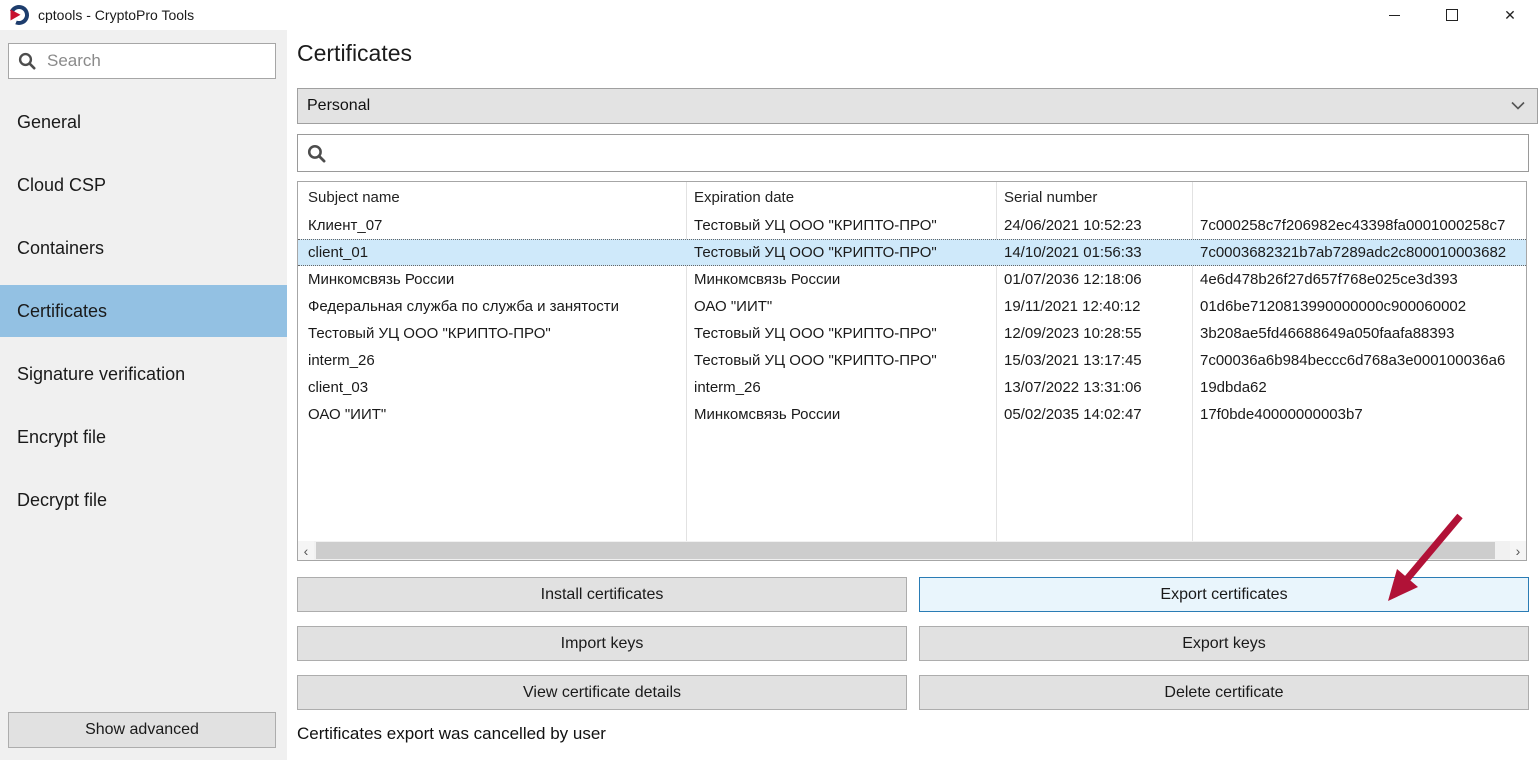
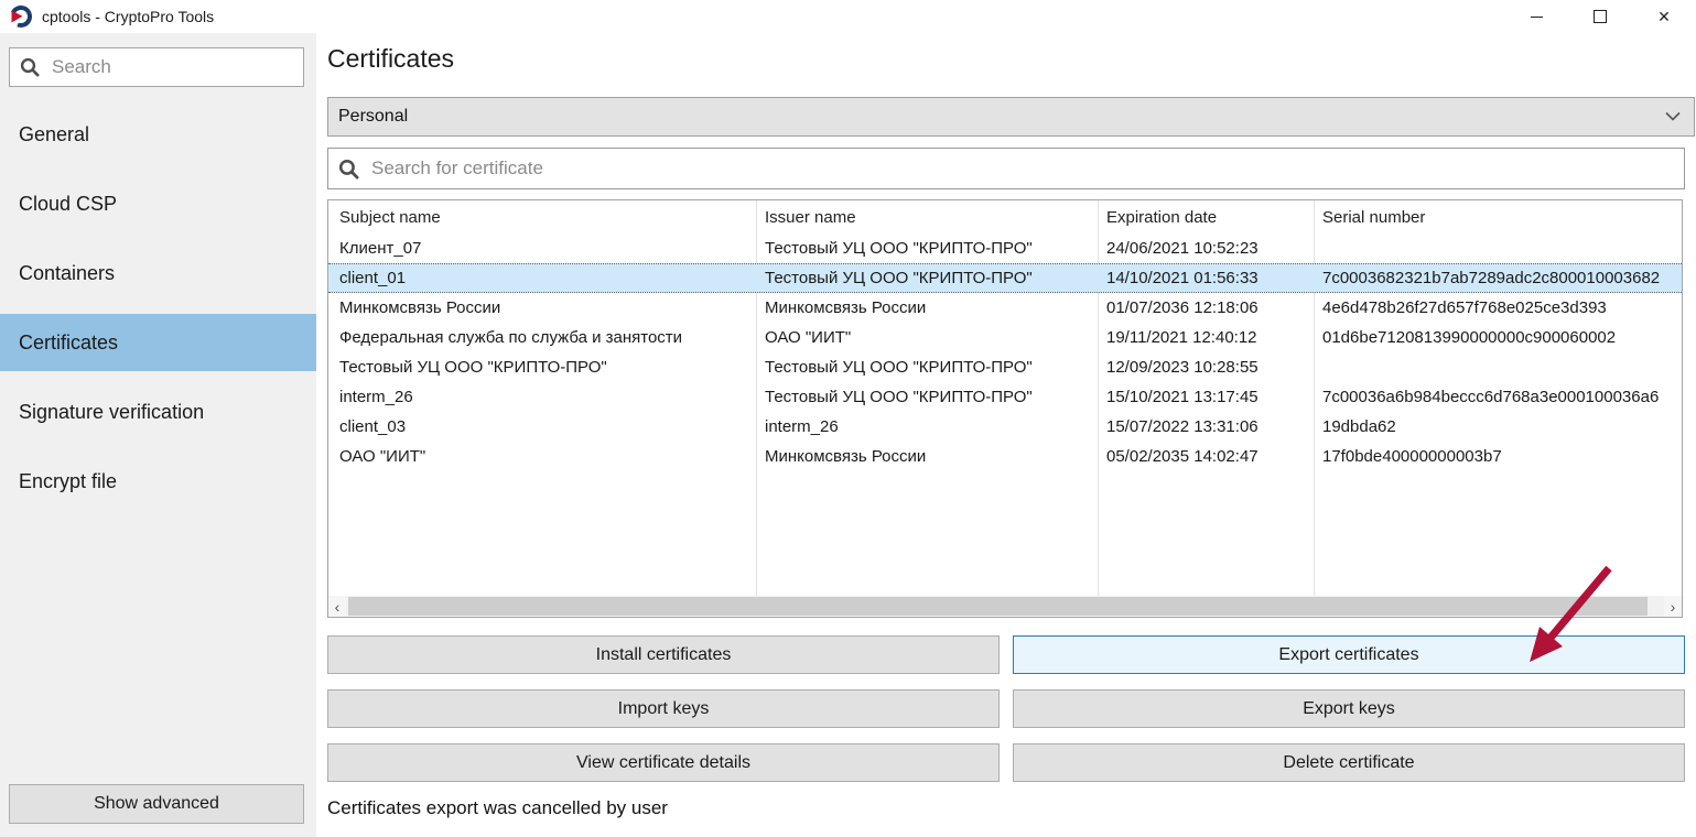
  cptools - CryptoPro Tools
  ✕
  Search
  General
  Cloud CSP
  Containers
  Certificates
  Signature verification
  Encrypt file
- Decrypt file
  Show advanced
  Certificates
  Personal
+ Search for certificate
  Subject name
+ Issuer name
  Expiration date
  Serial number
  Клиент_07
  Тестовый УЦ ООО "КРИПТО-ПРО"
  24/06/2021 10:52:23
- 7c000258c7f206982ec43398fa0001000258c7
  client_01
  Тестовый УЦ ООО "КРИПТО-ПРО"
  14/10/2021 01:56:33
  7c0003682321b7ab7289adc2c800010003682
  Минкомсвязь России
  Минкомсвязь России
  01/07/2036 12:18:06
  4e6d478b26f27d657f768e025ce3d393
  Федеральная служба по служба и занятости
  ОАО "ИИТ"
  19/11/2021 12:40:12
  01d6be7120813990000000c900060002
  Тестовый УЦ ООО "КРИПТО-ПРО"
  Тестовый УЦ ООО "КРИПТО-ПРО"
  12/09/2023 10:28:55
- 3b208ae5fd46688649a050faafa88393
  interm_26
  Тестовый УЦ ООО "КРИПТО-ПРО"
- 15/03/2021 13:17:45
+ 15/10/2021 13:17:45
  7c00036a6b984beccc6d768a3e000100036a6
  client_03
  interm_26
- 13/07/2022 13:31:06
+ 15/07/2022 13:31:06
  19dbda62
  ОАО "ИИТ"
  Минкомсвязь России
  05/02/2035 14:02:47
  17f0bde40000000003b7
  ‹
  ›
  Install certificates
  Export certificates
  Import keys
  Export keys
  View certificate details
  Delete certificate
  Certificates export was cancelled by user
